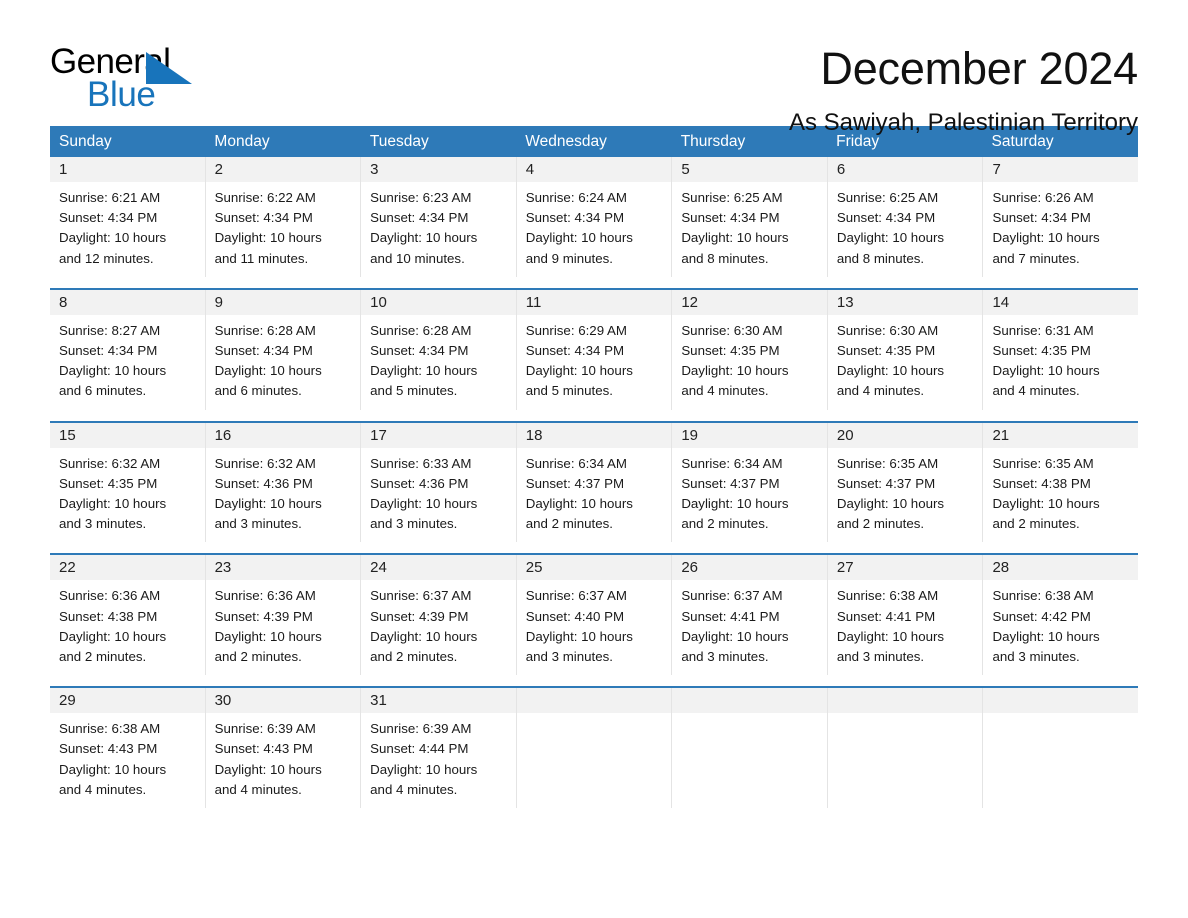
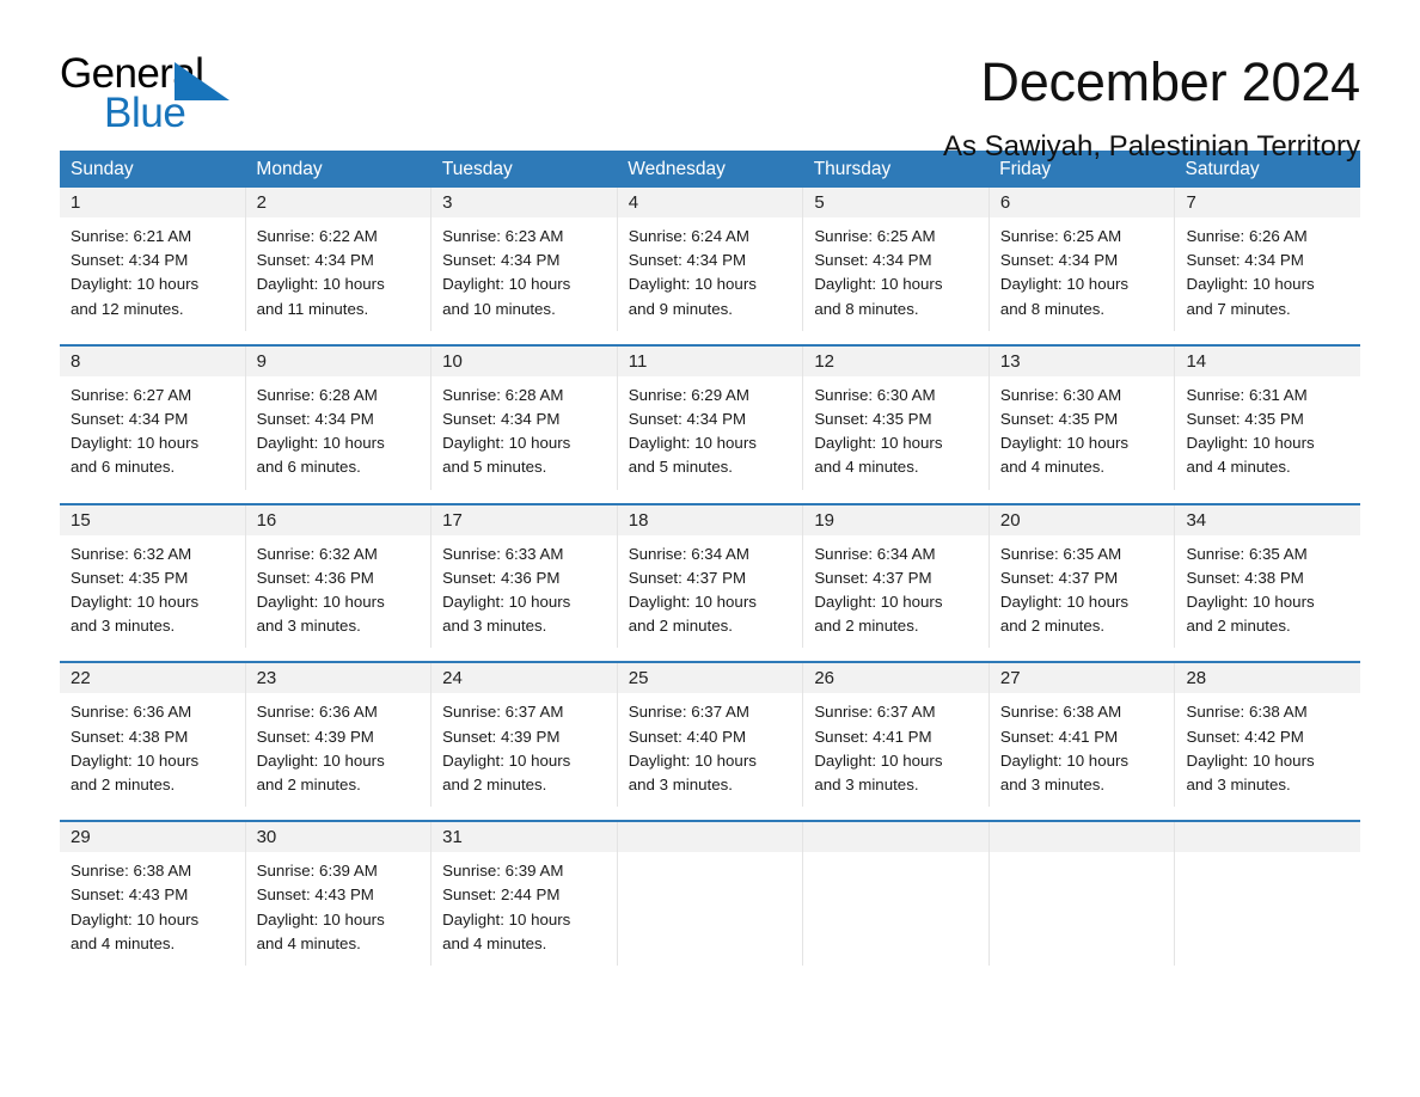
  General
  Blue
  December 2024
  As Sawiyah, Palestinian Territory
  Sunday
  Monday
  Tuesday
  Wednesday
  Thursday
  Friday
  Saturday
  1
  Sunrise: 6:21 AM
  Sunset: 4:34 PM
  Daylight: 10 hours
  and 12 minutes.
  2
  Sunrise: 6:22 AM
  Sunset: 4:34 PM
  Daylight: 10 hours
  and 11 minutes.
  3
  Sunrise: 6:23 AM
  Sunset: 4:34 PM
  Daylight: 10 hours
  and 10 minutes.
  4
  Sunrise: 6:24 AM
  Sunset: 4:34 PM
  Daylight: 10 hours
  and 9 minutes.
  5
  Sunrise: 6:25 AM
  Sunset: 4:34 PM
  Daylight: 10 hours
  and 8 minutes.
  6
  Sunrise: 6:25 AM
  Sunset: 4:34 PM
  Daylight: 10 hours
  and 8 minutes.
  7
  Sunrise: 6:26 AM
  Sunset: 4:34 PM
  Daylight: 10 hours
  and 7 minutes.
  8
- Sunrise: 8:27 AM
+ Sunrise: 6:27 AM
  Sunset: 4:34 PM
  Daylight: 10 hours
  and 6 minutes.
  9
  Sunrise: 6:28 AM
  Sunset: 4:34 PM
  Daylight: 10 hours
  and 6 minutes.
  10
  Sunrise: 6:28 AM
  Sunset: 4:34 PM
  Daylight: 10 hours
  and 5 minutes.
  11
  Sunrise: 6:29 AM
  Sunset: 4:34 PM
  Daylight: 10 hours
  and 5 minutes.
  12
  Sunrise: 6:30 AM
  Sunset: 4:35 PM
  Daylight: 10 hours
  and 4 minutes.
  13
  Sunrise: 6:30 AM
  Sunset: 4:35 PM
  Daylight: 10 hours
  and 4 minutes.
  14
  Sunrise: 6:31 AM
  Sunset: 4:35 PM
  Daylight: 10 hours
  and 4 minutes.
  15
  Sunrise: 6:32 AM
  Sunset: 4:35 PM
  Daylight: 10 hours
  and 3 minutes.
  16
  Sunrise: 6:32 AM
  Sunset: 4:36 PM
  Daylight: 10 hours
  and 3 minutes.
  17
  Sunrise: 6:33 AM
  Sunset: 4:36 PM
  Daylight: 10 hours
  and 3 minutes.
  18
  Sunrise: 6:34 AM
  Sunset: 4:37 PM
  Daylight: 10 hours
  and 2 minutes.
  19
  Sunrise: 6:34 AM
  Sunset: 4:37 PM
  Daylight: 10 hours
  and 2 minutes.
  20
  Sunrise: 6:35 AM
  Sunset: 4:37 PM
  Daylight: 10 hours
  and 2 minutes.
- 21
+ 34
  Sunrise: 6:35 AM
  Sunset: 4:38 PM
  Daylight: 10 hours
  and 2 minutes.
  22
  Sunrise: 6:36 AM
  Sunset: 4:38 PM
  Daylight: 10 hours
  and 2 minutes.
  23
  Sunrise: 6:36 AM
  Sunset: 4:39 PM
  Daylight: 10 hours
  and 2 minutes.
  24
  Sunrise: 6:37 AM
  Sunset: 4:39 PM
  Daylight: 10 hours
  and 2 minutes.
  25
  Sunrise: 6:37 AM
  Sunset: 4:40 PM
  Daylight: 10 hours
  and 3 minutes.
  26
  Sunrise: 6:37 AM
  Sunset: 4:41 PM
  Daylight: 10 hours
  and 3 minutes.
  27
  Sunrise: 6:38 AM
  Sunset: 4:41 PM
  Daylight: 10 hours
  and 3 minutes.
  28
  Sunrise: 6:38 AM
  Sunset: 4:42 PM
  Daylight: 10 hours
  and 3 minutes.
  29
  Sunrise: 6:38 AM
  Sunset: 4:43 PM
  Daylight: 10 hours
  and 4 minutes.
  30
  Sunrise: 6:39 AM
  Sunset: 4:43 PM
  Daylight: 10 hours
  and 4 minutes.
  31
  Sunrise: 6:39 AM
- Sunset: 4:44 PM
+ Sunset: 2:44 PM
  Daylight: 10 hours
  and 4 minutes.
